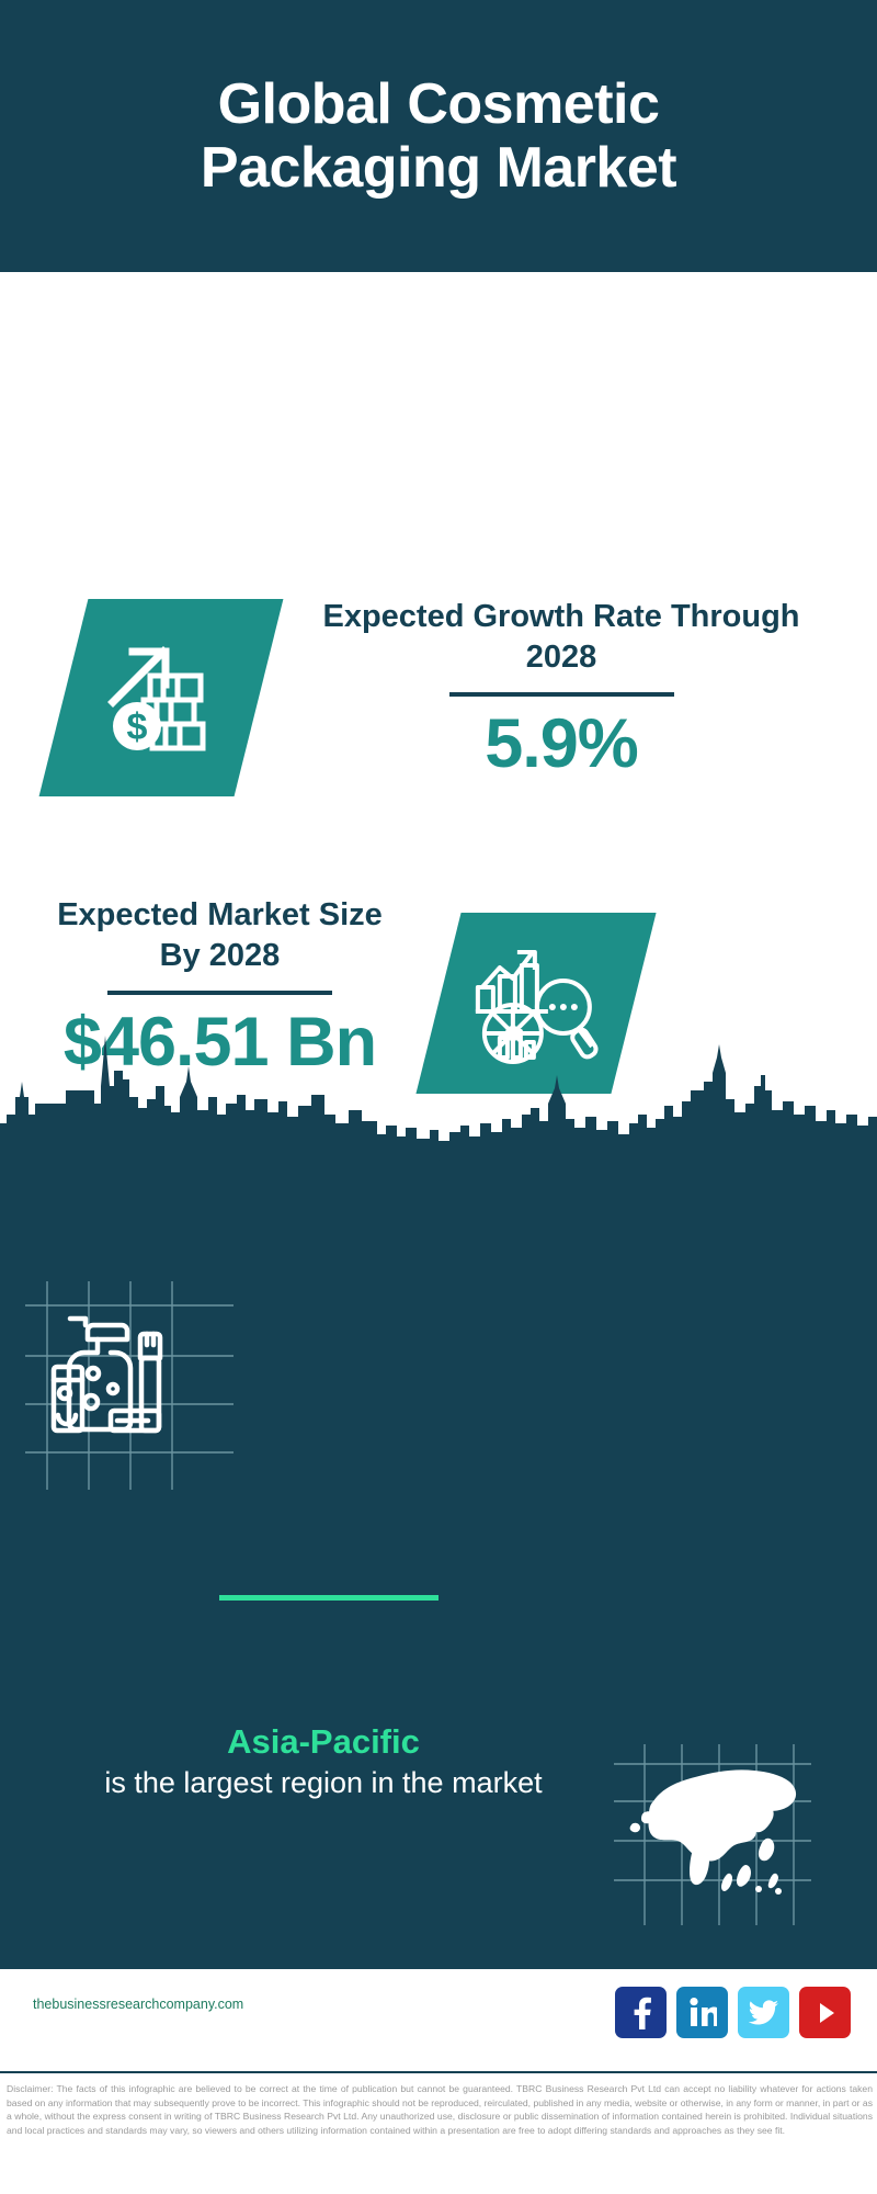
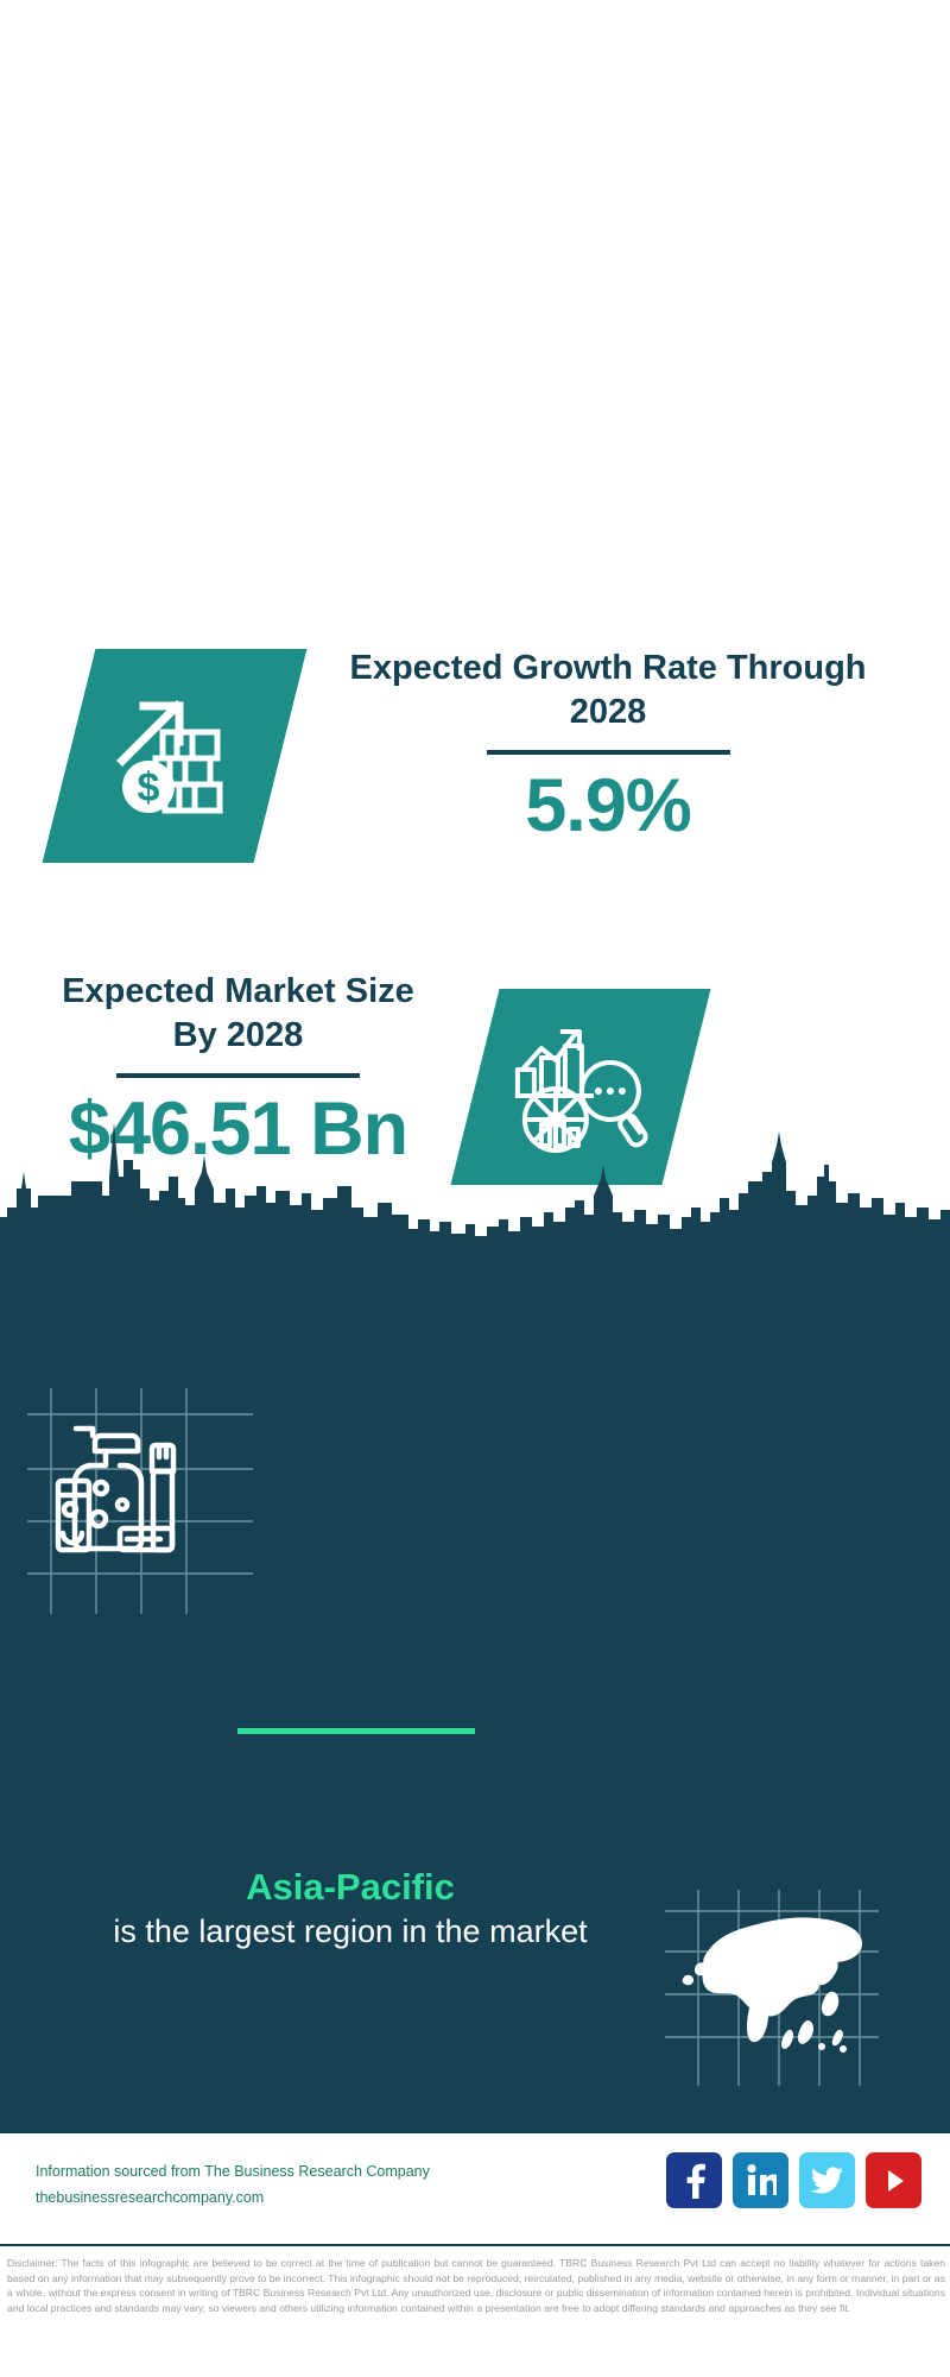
- Global Cosmetic Packaging Market
  Expected Growth Rate Through 2028
  5.9%
  Expected Market Size By 2028
  $46.51 Bn
  Asia-Pacific
  is the largest region in the market
+ Information sourced from The Business Research Company
  thebusinessresearchcompany.com
  Disclaimer: The facts of this infographic are believed to be correct at the time of publication but cannot be guaranteed. TBRC Business Research Pvt Ltd can accept no liability whatever for actions taken based on any information that may subsequently prove to be incorrect. This infographic should not be reproduced, reirculated, published in any media, website or otherwise, in any form or manner, in part or as a whole, without the express consent in writing of TBRC Business Research Pvt Ltd. Any unauthorized use, disclosure or public dissemination of information contained herein is prohibited. Individual situations and local practices and standards may vary, so viewers and others utilizing information contained within a presentation are free to adopt differing standards and approaches as they see fit.
